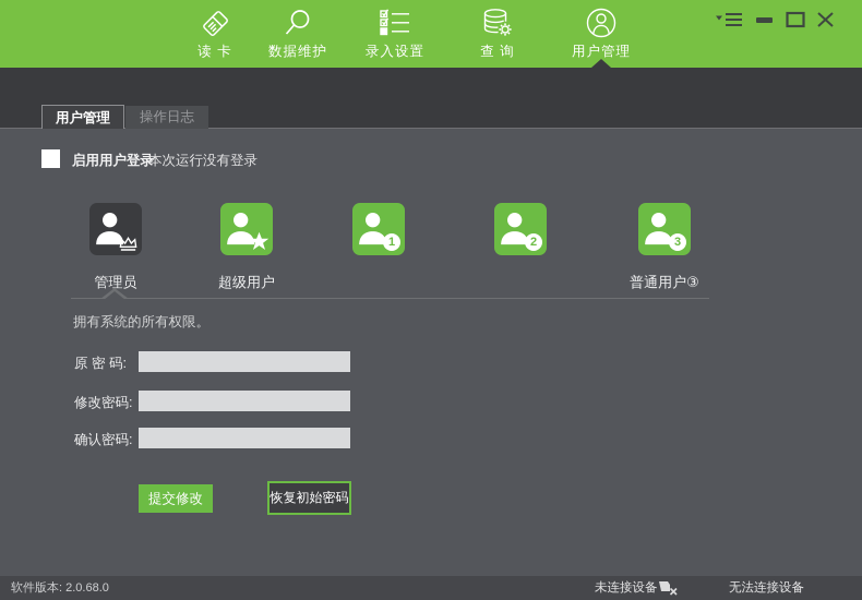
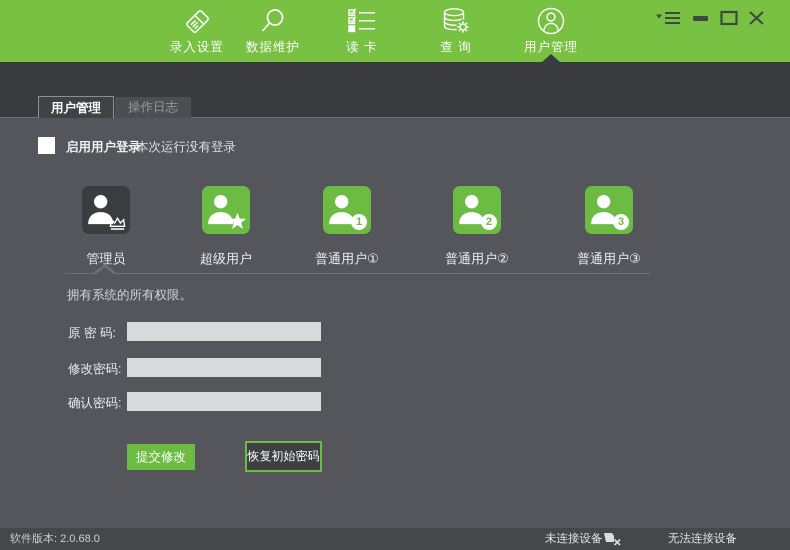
- 读 卡
+ 录入设置
  数据维护
- 录入设置
+ 读 卡
  查 询
  用户管理
  用户管理
  操作日志
  启用用户登录
  本次运行没有登录
  1
  2
  3
  管理员
  超级用户
+ 普通用户①
+ 普通用户②
  普通用户③
  拥有系统的所有权限。
  原 密 码:
  修改密码:
  确认密码:
  提交修改
  恢复初始密码
  软件版本: 2.0.68.0
  未连接设备
  无法连接设备
